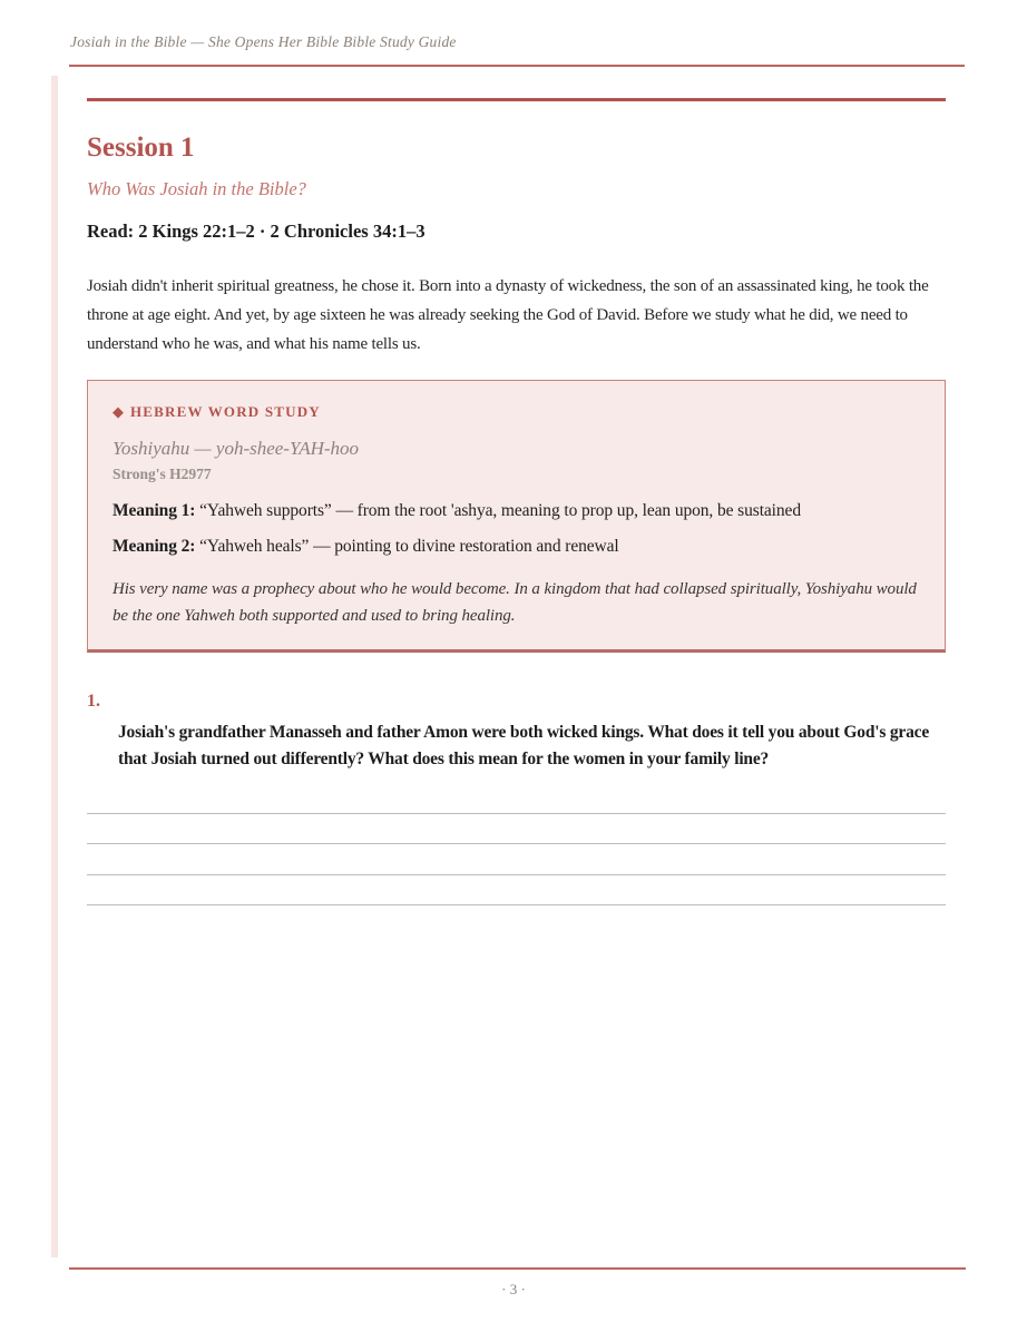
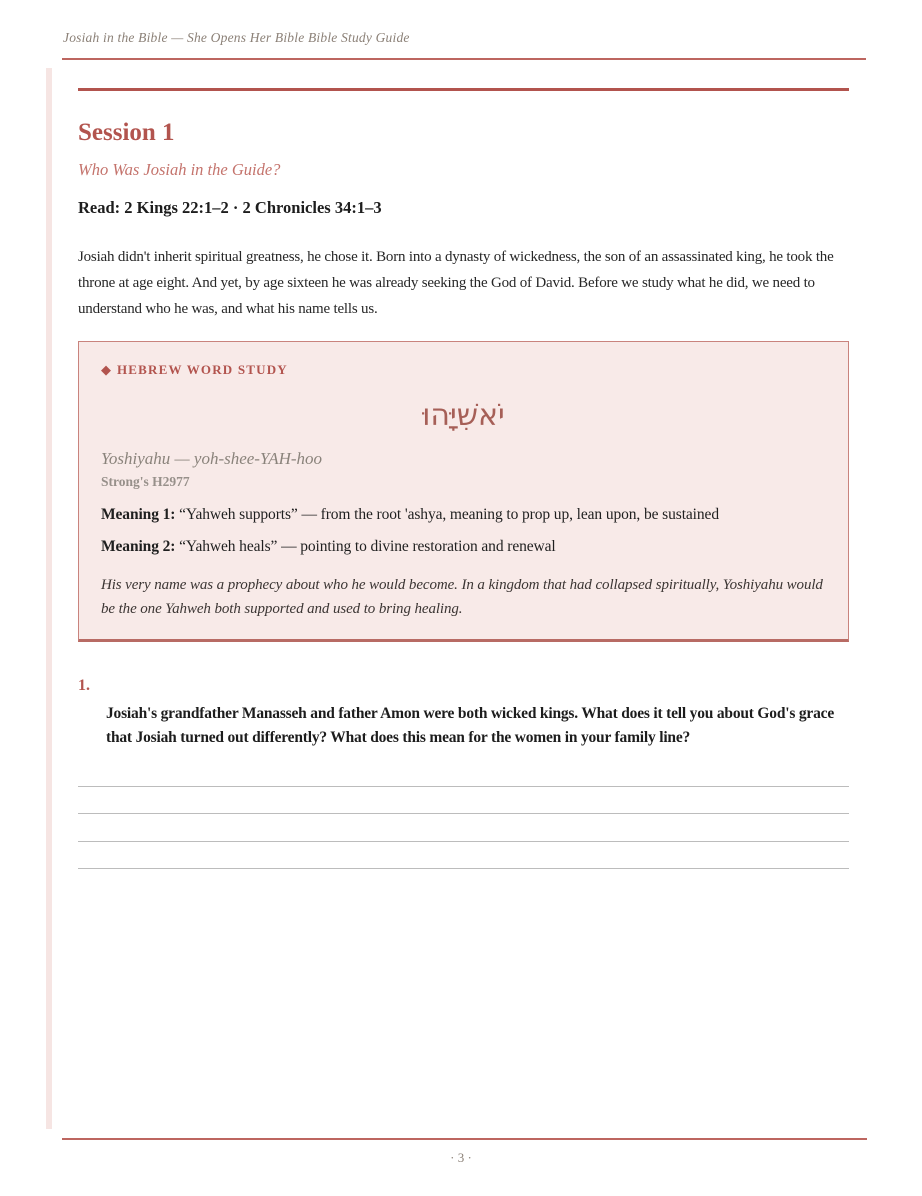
  Josiah in the Bible — She Opens Her Bible Bible Study Guide
  Session 1
- Who Was Josiah in the Bible?
+ Who Was Josiah in the Guide?
  Read: 2 Kings 22:1–2 · 2 Chronicles 34:1–3
  Josiah didn't inherit spiritual greatness, he chose it. Born into a dynasty of wickedness, the son of an assassinated king, he took the throne at age eight. And yet, by age sixteen he was already seeking the God of David. Before we study what he did, we need to understand who he was, and what his name tells us.
  ◆ HEBREW WORD STUDY
+ יֹאשִׁיָּהוּ
  Yoshiyahu — yoh-shee-YAH-hoo
  Strong's H2977
  Meaning 1: “Yahweh supports” — from the root 'ashya, meaning to prop up, lean upon, be sustained
  Meaning 2: “Yahweh heals” — pointing to divine restoration and renewal
  His very name was a prophecy about who he would become. In a kingdom that had collapsed spiritually, Yoshiyahu would be the one Yahweh both supported and used to bring healing.
  1.
  Josiah's grandfather Manasseh and father Amon were both wicked kings. What does it tell you about God's grace that Josiah turned out differently? What does this mean for the women in your family line?
  · 3 ·
